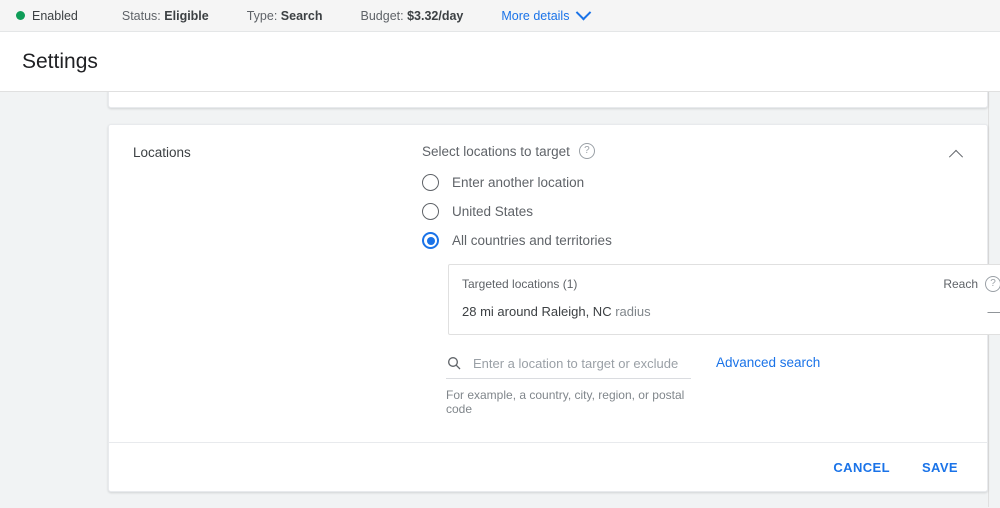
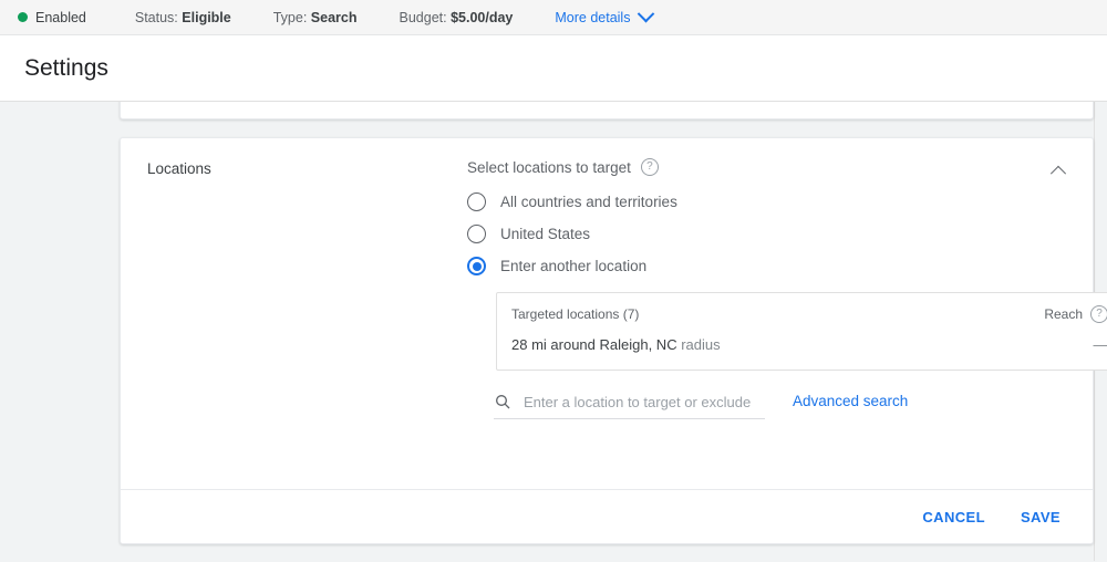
  Enabled
  Status: Eligible
  Type: Search
- Budget: $3.32/day
+ Budget: $5.00/day
  More details
  Settings
  Locations
  Select locations to target
  ?
- Enter another location
+ All countries and territories
  United States
- All countries and territories
+ Enter another location
- Targeted locations (1)
+ Targeted locations (7)
  Reach
  ?
  28 mi around Raleigh, NC radius
  —
  Enter a location to target or exclude
- For example, a country, city, region, or postal code
  Advanced search
  CANCEL
  SAVE
